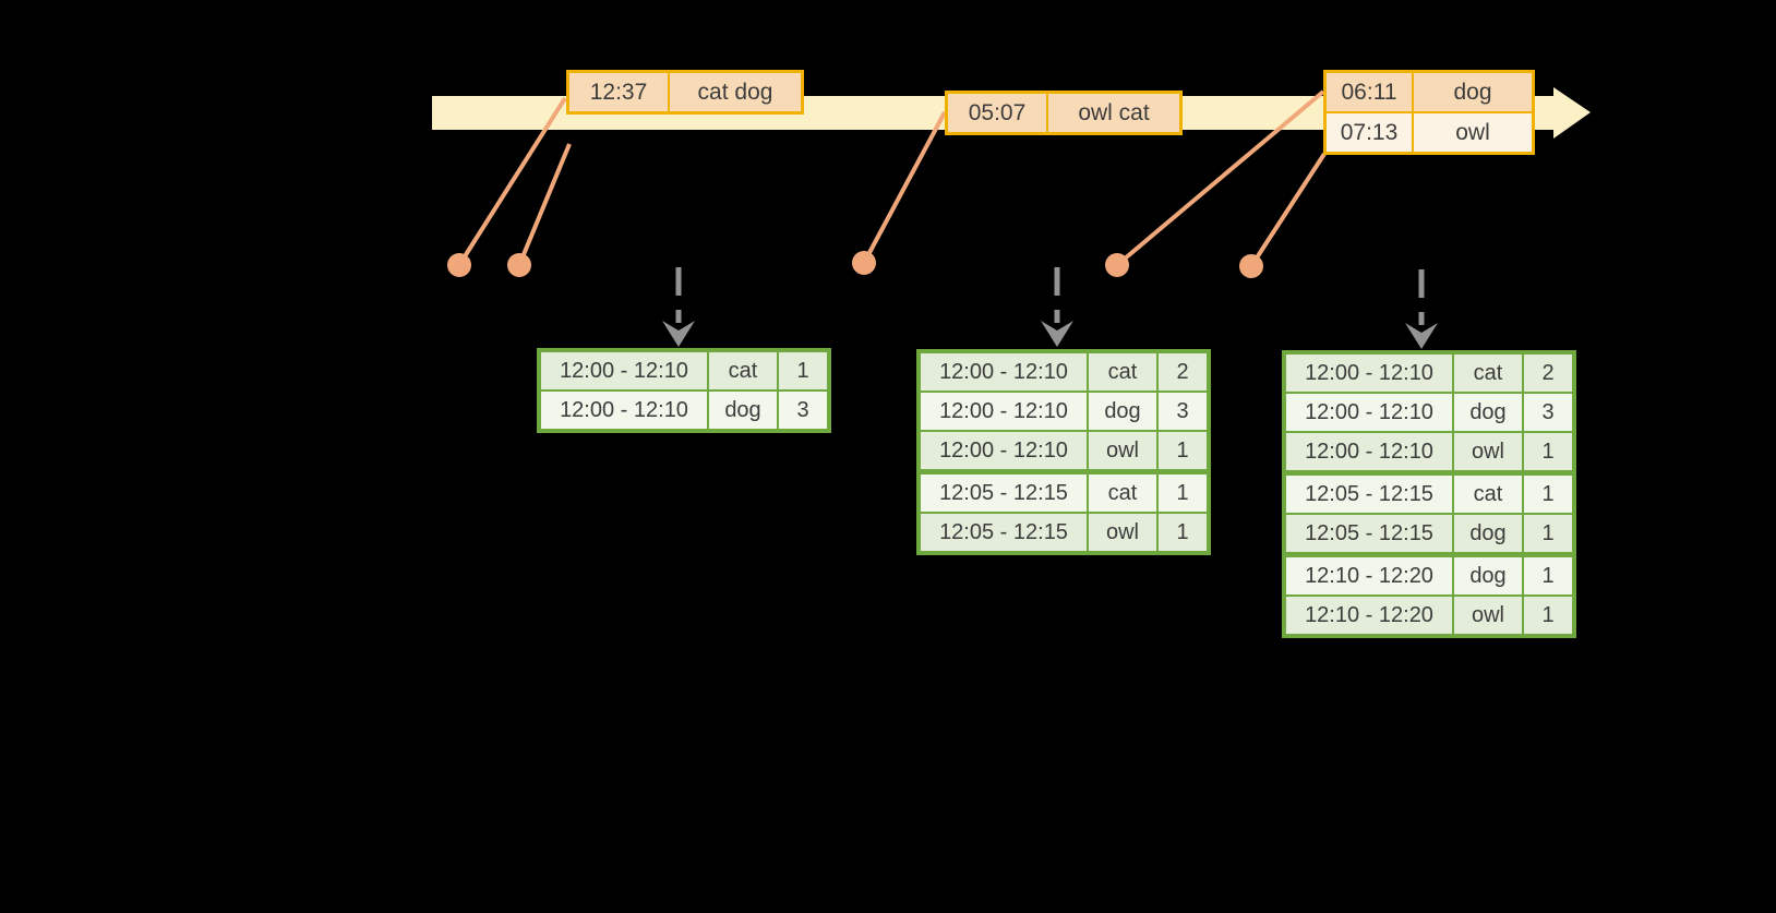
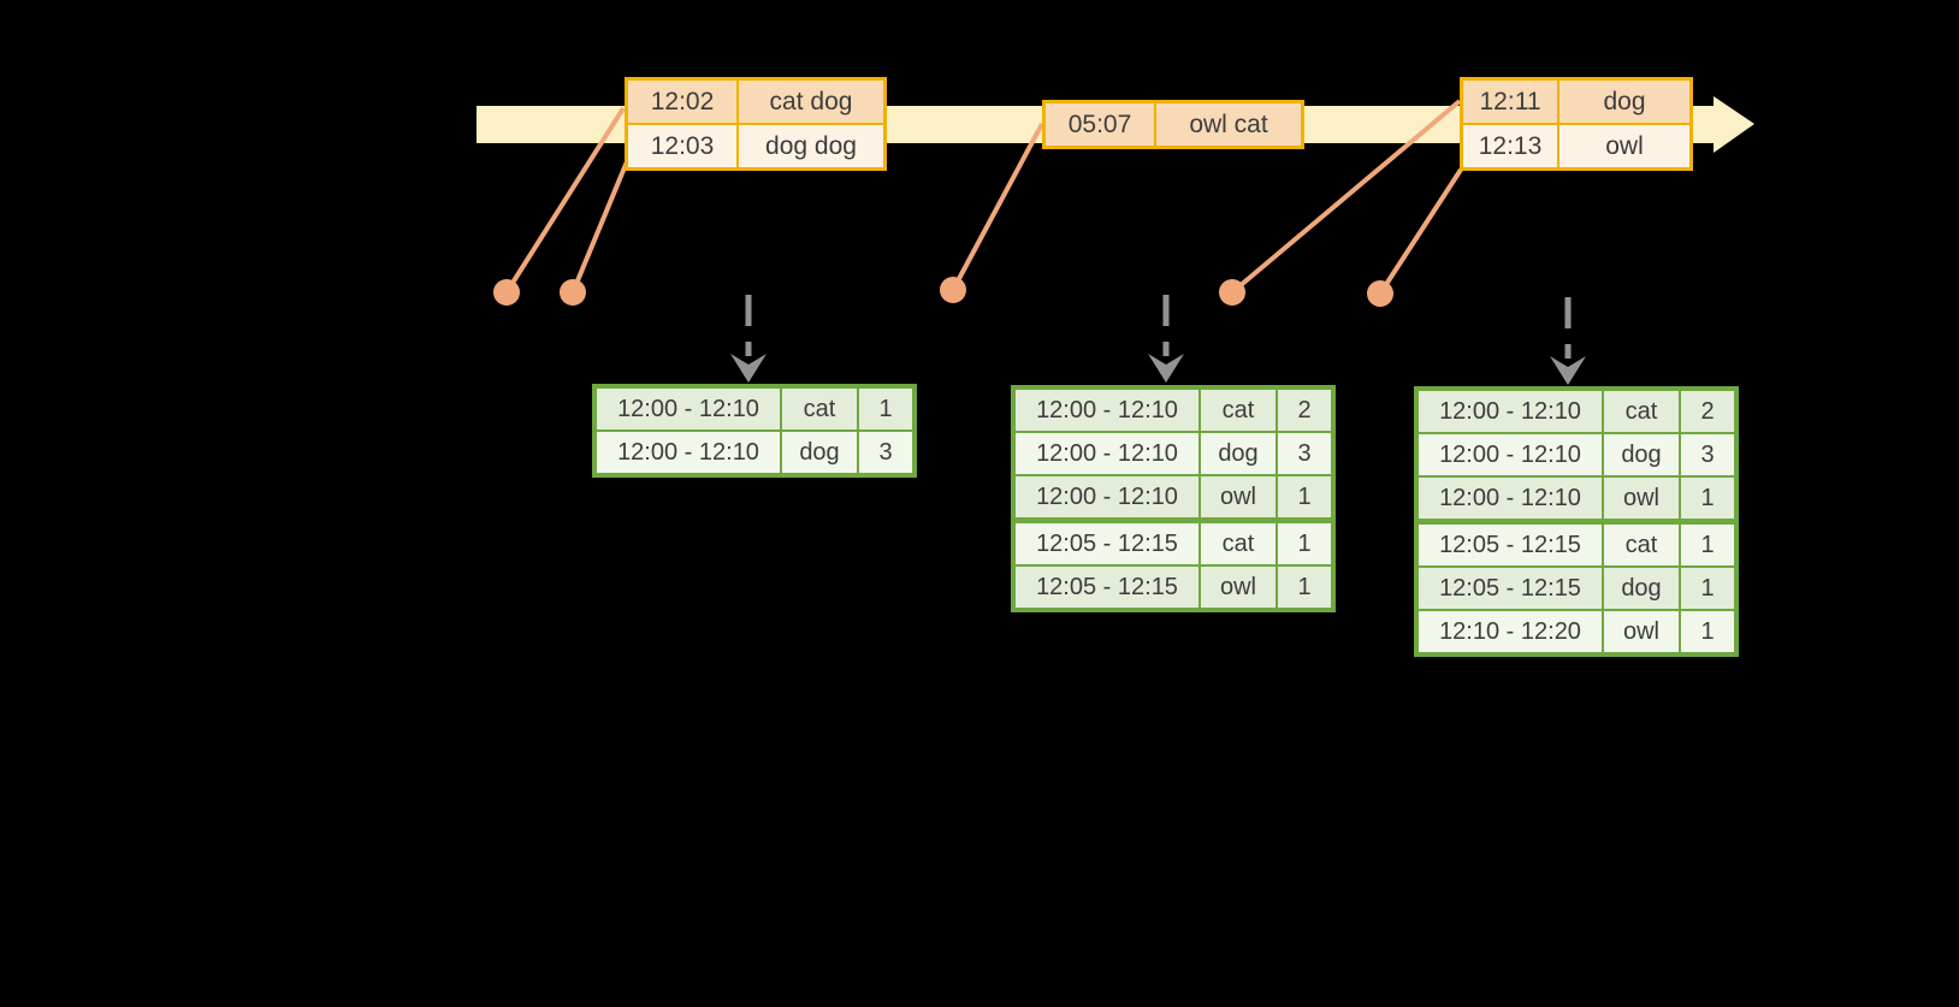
- 12:37	cat dog
+ 12:02	cat dog
+ 12:03	dog dog
  05:07	owl cat
- 06:11	dog
+ 12:11	dog
- 07:13	owl
+ 12:13	owl
  12:00 - 12:10	cat	1
  12:00 - 12:10	dog	3
  12:00 - 12:10	cat	2
  12:00 - 12:10	dog	3
  12:00 - 12:10	owl	1
  12:05 - 12:15	cat	1
  12:05 - 12:15	owl	1
  12:00 - 12:10	cat	2
  12:00 - 12:10	dog	3
  12:00 - 12:10	owl	1
  12:05 - 12:15	cat	1
  12:05 - 12:15	dog	1
- 12:10 - 12:20	dog	1
  12:10 - 12:20	owl	1
